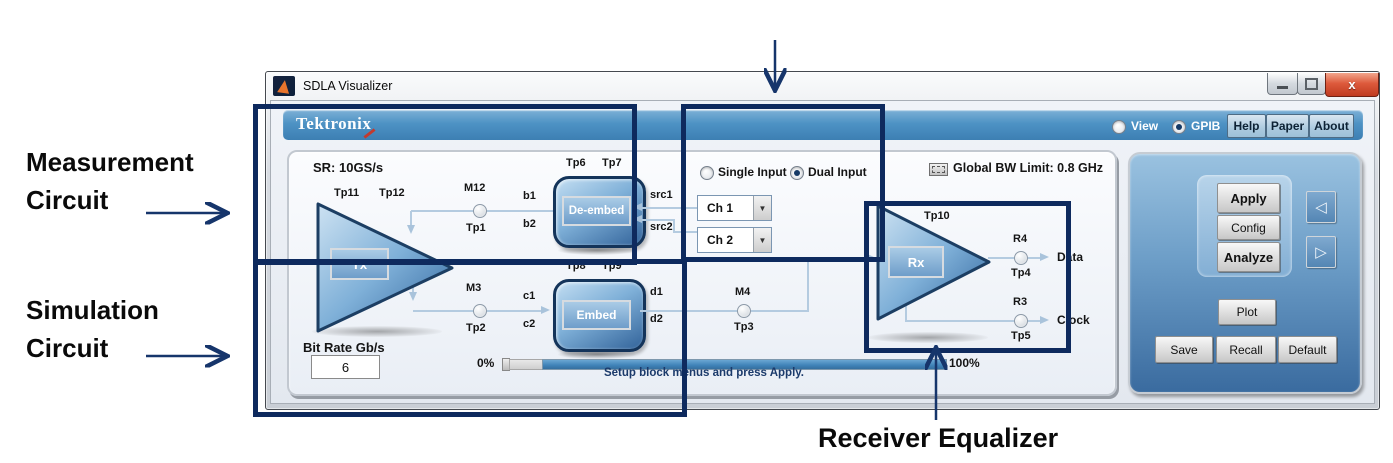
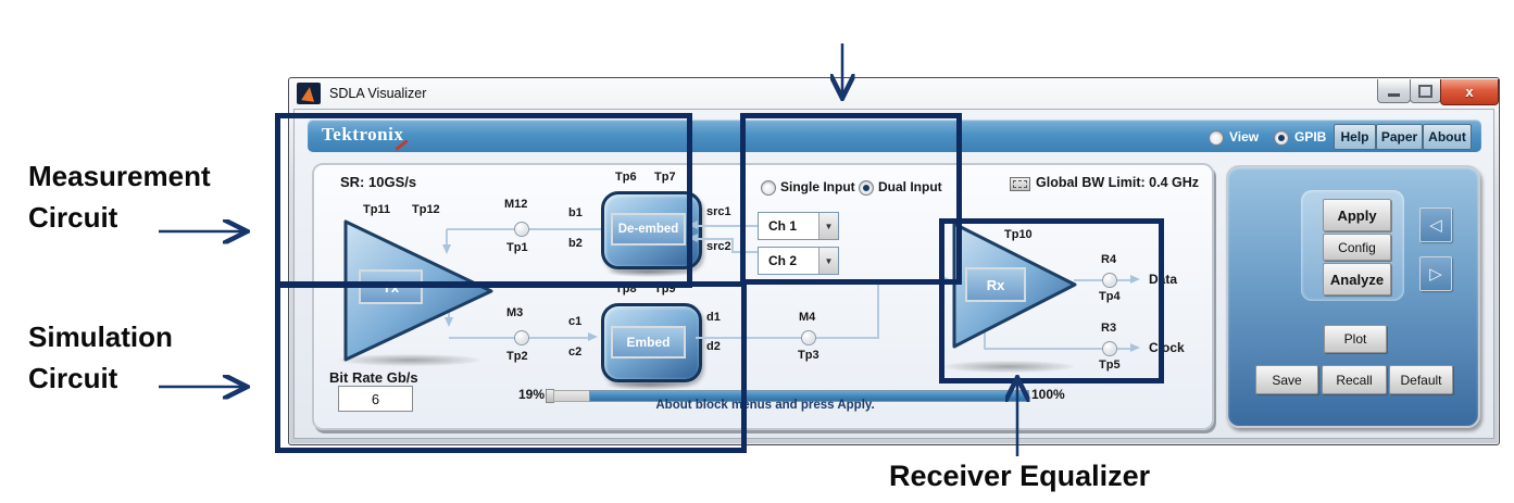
  SDLA Visualizer
  x
  Tektronix
  View
  GPIB
  Help
  Paper
  About
  SR: 10GS/s
  Tx
  Tp11
  Tp12
  M12
  Tp1
  b1
  b2
  De-embed
  Tp6
  Tp7
  src1
  src2
  M3
  Tp2
  c1
  c2
  Embed
  Tp8
  Tp9
  d1
  d2
  M4
  Tp3
  Rx
  Tp10
  R4
  Tp4
  Data
  R3
  Tp5
  Clock
- Global BW Limit: 0.8 GHz
+ Global BW Limit: 0.4 GHz
  Single Input
  Dual Input
  Ch 1
  ▼
  Ch 2
  ▼
  Bit Rate Gb/s
  6
- 0%
+ 19%
  100%
- Setup block menus and press Apply.
+ About block menus and press Apply.
  Apply
  Config
  Analyze
  ◁
  ▷
  Plot
  Save
  Recall
  Default
  Measurement
  Circuit
  Simulation
  Circuit
  Receiver Equalizer
